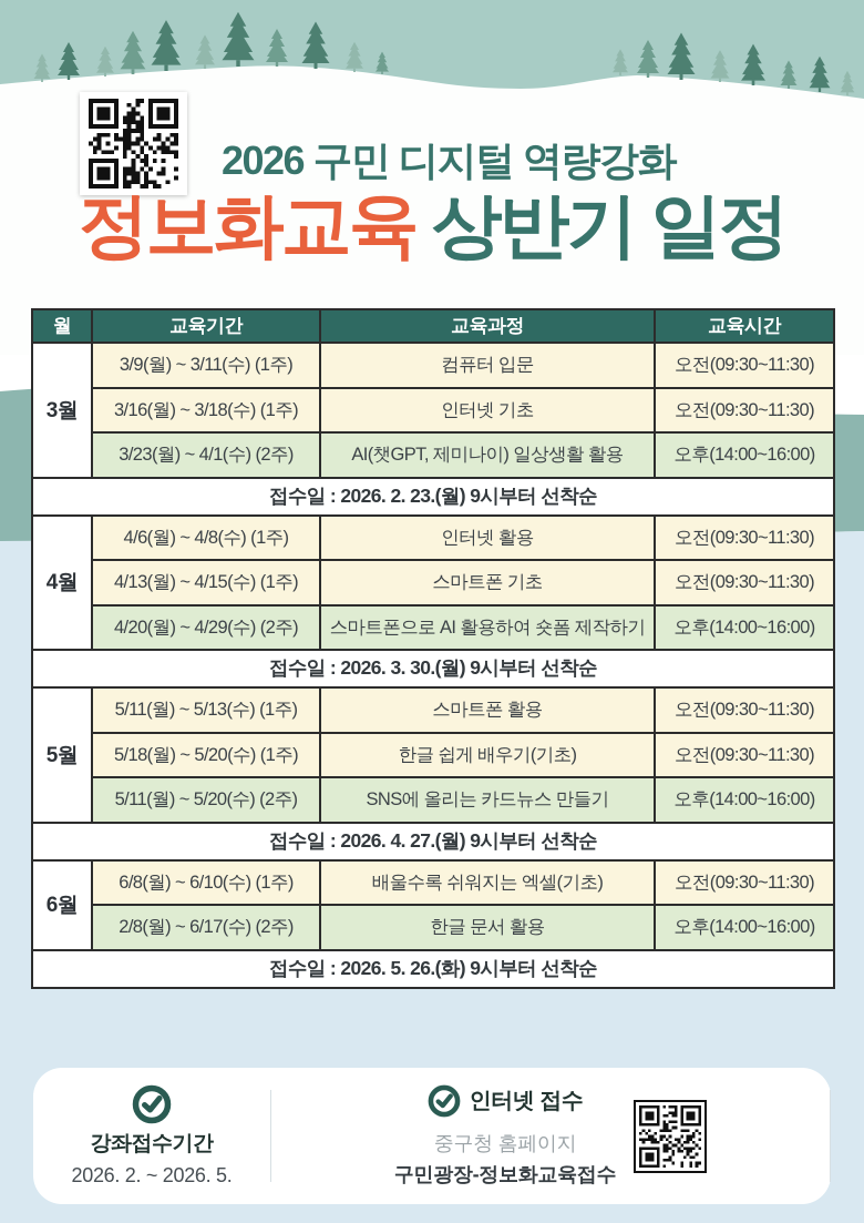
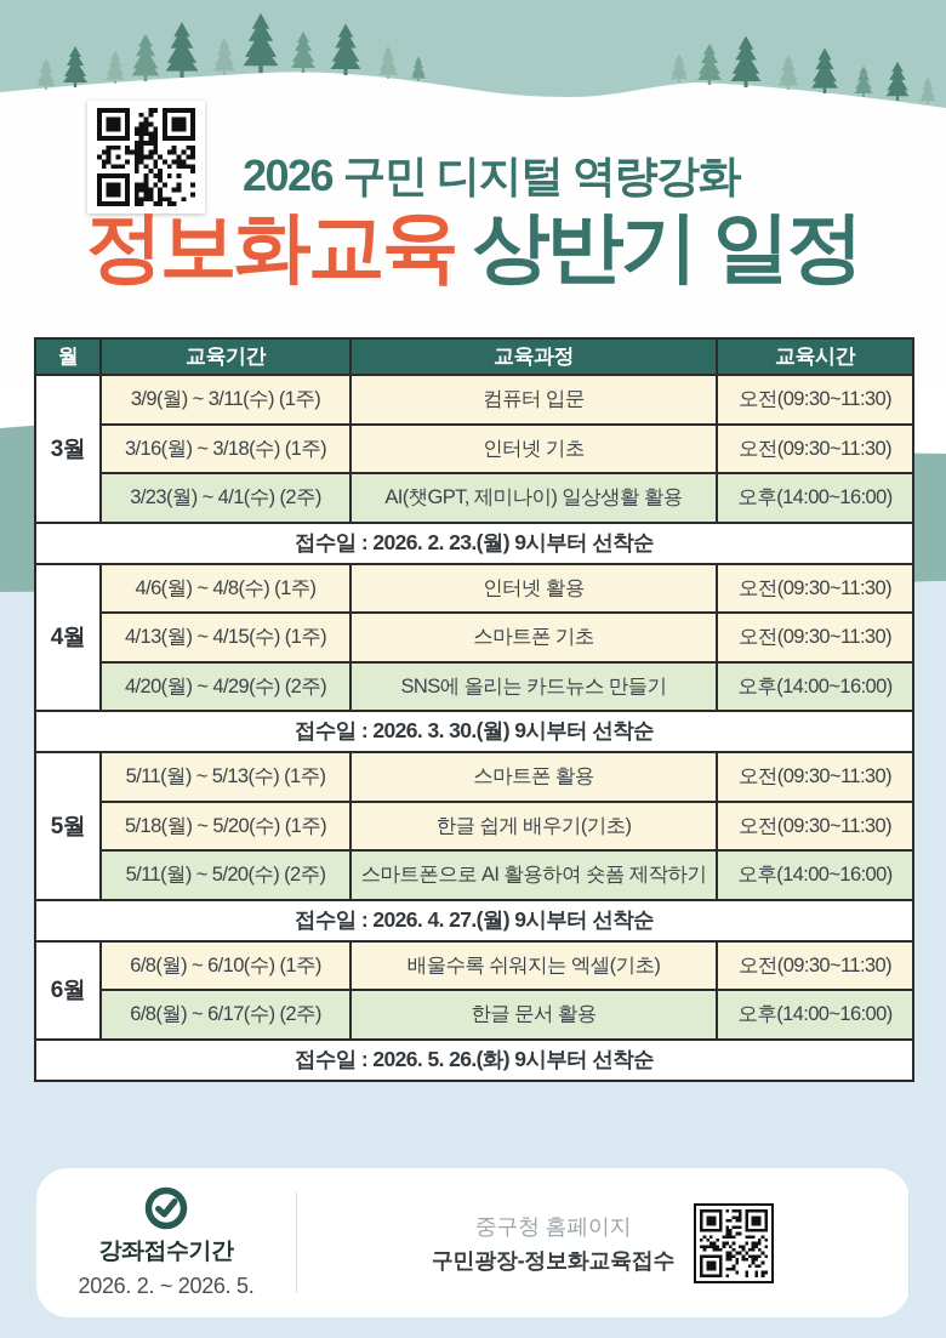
  2026 구민 디지털 역량강화
  정보화교육 상반기 일정
  월	교육기간	교육과정	교육시간
  3월	3/9(월) ~ 3/11(수) (1주)	컴퓨터 입문	오전(09:30~11:30)
  3/16(월) ~ 3/18(수) (1주)	인터넷 기초	오전(09:30~11:30)
  3/23(월) ~ 4/1(수) (2주)	AI(챗GPT, 제미나이) 일상생활 활용	오후(14:00~16:00)
  접수일 : 2026. 2. 23.(월) 9시부터 선착순
  4월	4/6(월) ~ 4/8(수) (1주)	인터넷 활용	오전(09:30~11:30)
  4/13(월) ~ 4/15(수) (1주)	스마트폰 기초	오전(09:30~11:30)
- 4/20(월) ~ 4/29(수) (2주)	스마트폰으로 AI 활용하여 숏폼 제작하기	오후(14:00~16:00)
+ 4/20(월) ~ 4/29(수) (2주)	SNS에 올리는 카드뉴스 만들기	오후(14:00~16:00)
  접수일 : 2026. 3. 30.(월) 9시부터 선착순
  5월	5/11(월) ~ 5/13(수) (1주)	스마트폰 활용	오전(09:30~11:30)
  5/18(월) ~ 5/20(수) (1주)	한글 쉽게 배우기(기초)	오전(09:30~11:30)
- 5/11(월) ~ 5/20(수) (2주)	SNS에 올리는 카드뉴스 만들기	오후(14:00~16:00)
+ 5/11(월) ~ 5/20(수) (2주)	스마트폰으로 AI 활용하여 숏폼 제작하기	오후(14:00~16:00)
  접수일 : 2026. 4. 27.(월) 9시부터 선착순
  6월	6/8(월) ~ 6/10(수) (1주)	배울수록 쉬워지는 엑셀(기초)	오전(09:30~11:30)
- 2/8(월) ~ 6/17(수) (2주)	한글 문서 활용	오후(14:00~16:00)
+ 6/8(월) ~ 6/17(수) (2주)	한글 문서 활용	오후(14:00~16:00)
  접수일 : 2026. 5. 26.(화) 9시부터 선착순
  강좌접수기간
  2026. 2. ~ 2026. 5.
- 인터넷 접수
  중구청 홈페이지
  구민광장-정보화교육접수
